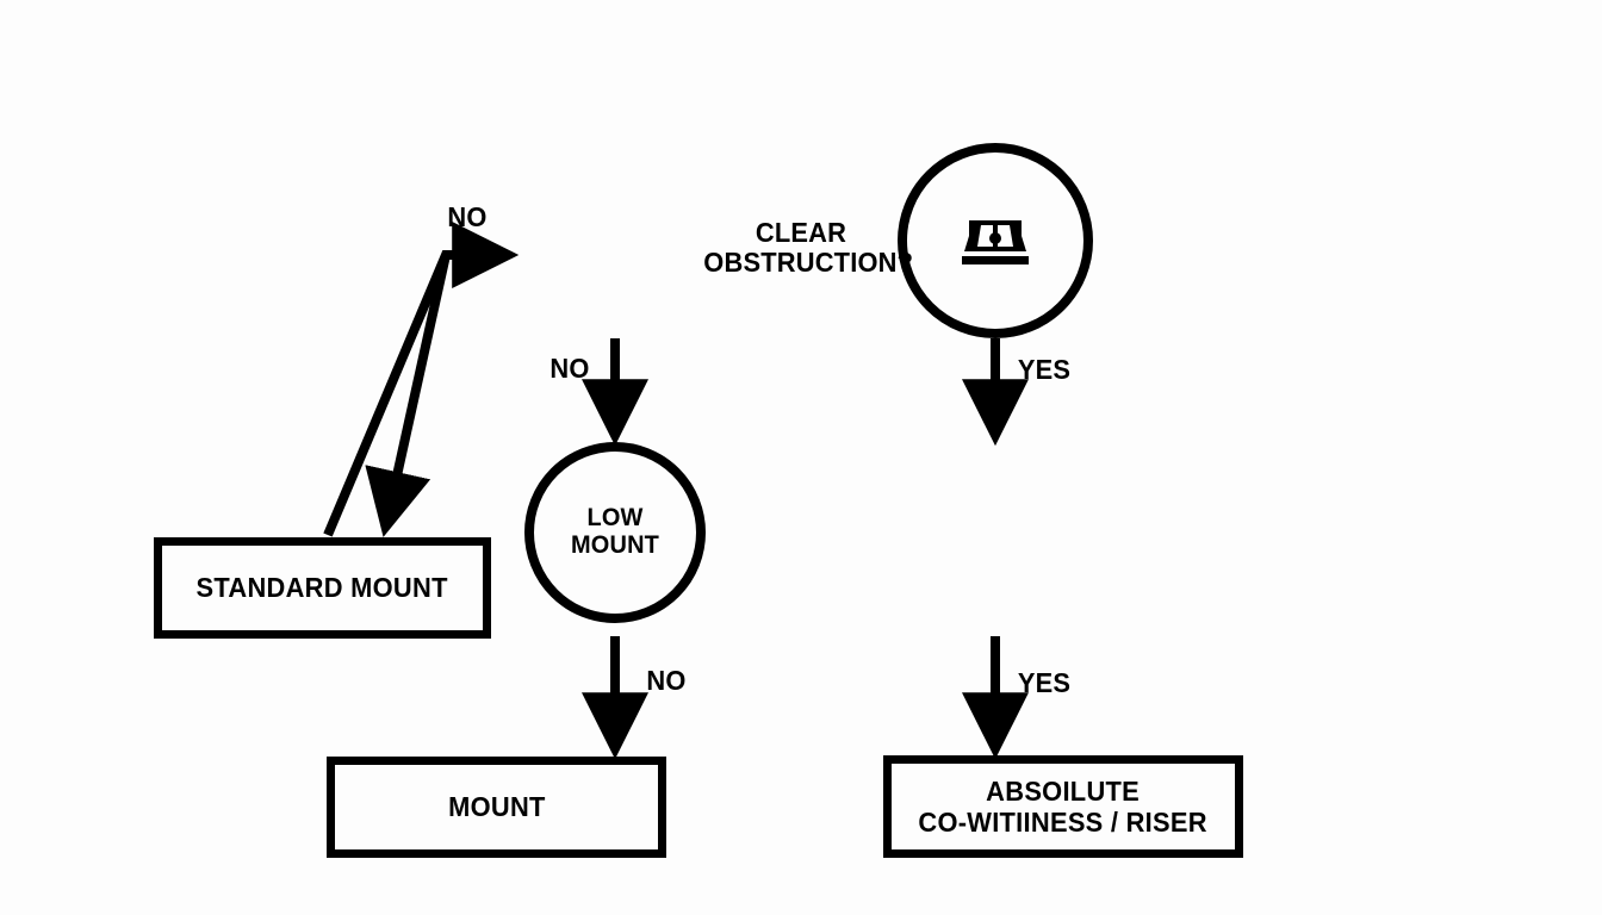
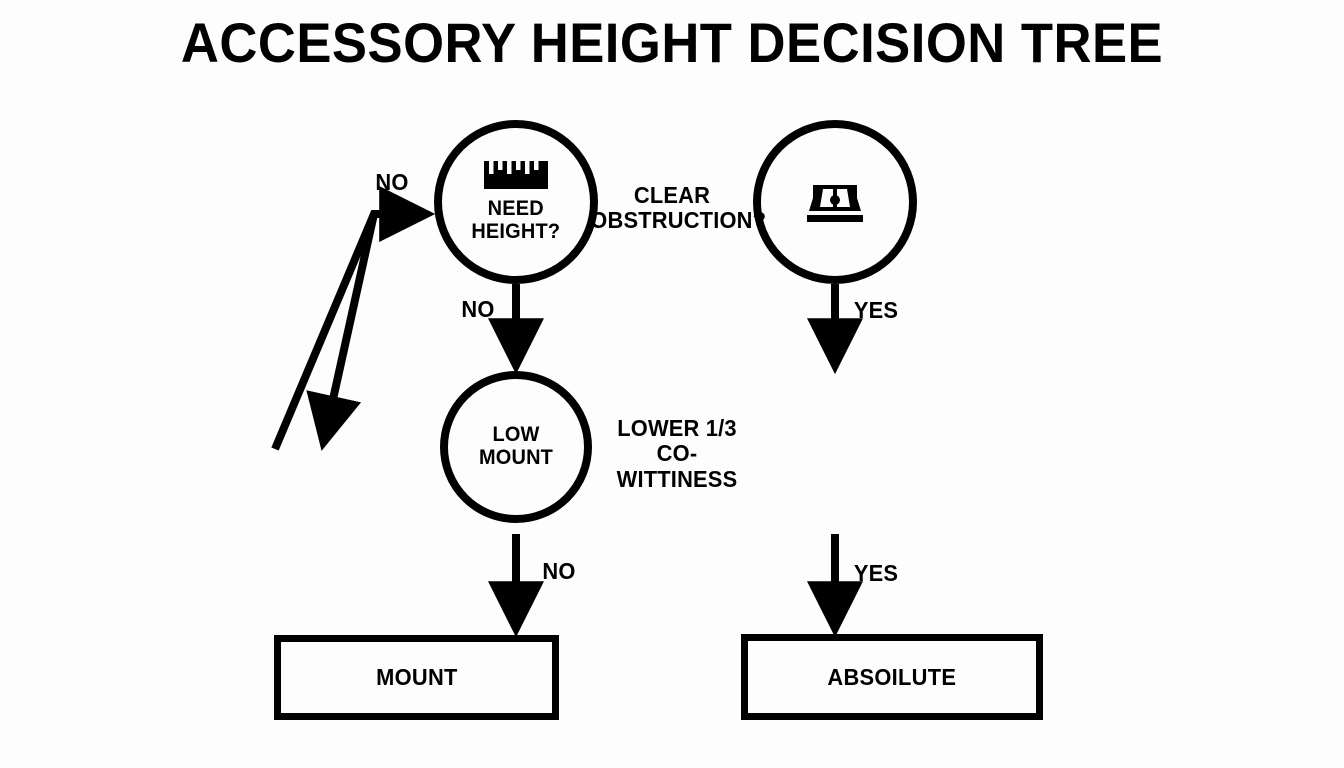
+ ACCESSORY HEIGHT DECISION TREE
+ NEED
+ HEIGHT?
  LOW
  MOUNT
- STANDARD MOUNT
  MOUNT
  ABSOILUTE
- CO-WITIINESS / RISER
  NO
  NO
  YES
  NO
  YES
  CLEAR
  OBSTRUCTION?
+ LOWER 1/3
+ CO-WITTINESS
